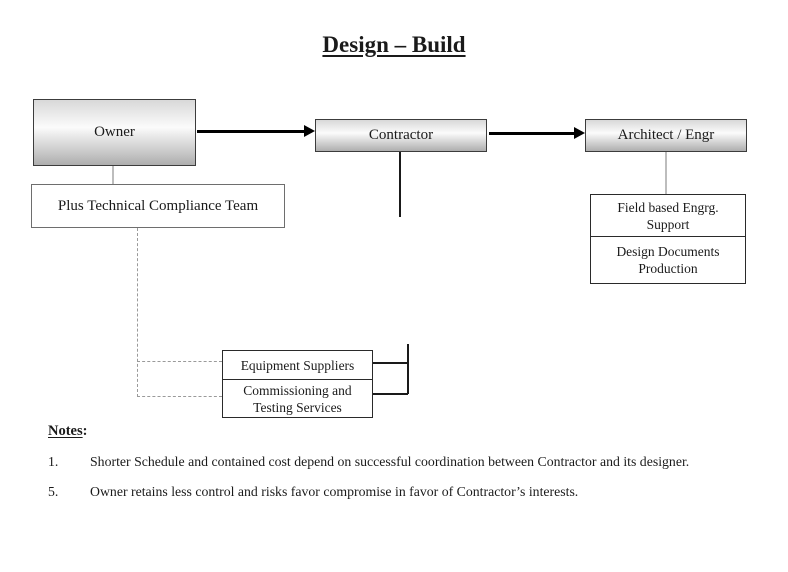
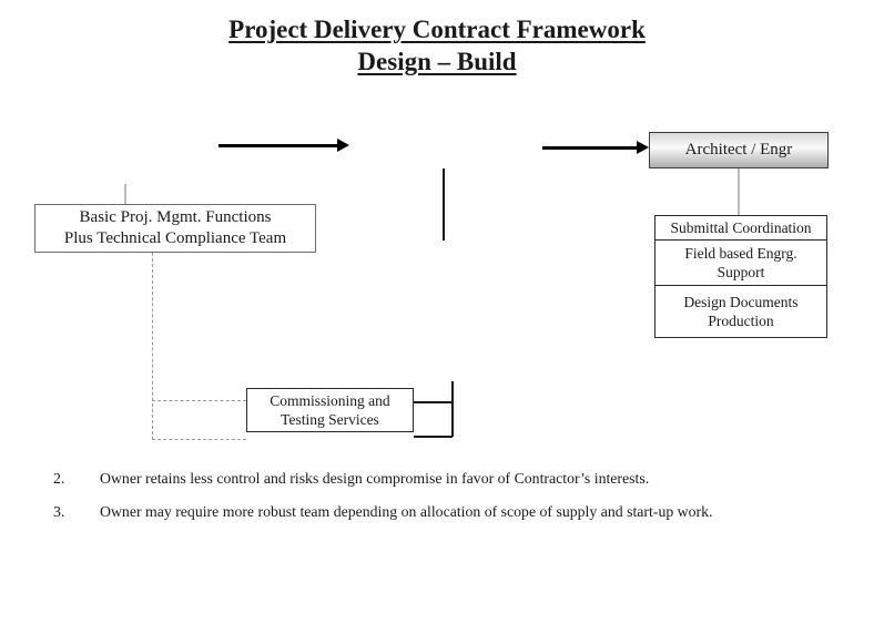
+ Project Delivery Contract Framework
  Design – Build
- Owner
- Contractor
  Architect / Engr
+ Basic Proj. Mgmt. Functions
  Plus Technical Compliance Team
+ Submittal Coordination
  Field based Engrg. Support
  Design Documents Production
- Equipment Suppliers
  Commissioning and Testing Services
- Notes:
- 1.
- Shorter Schedule and contained cost depend on successful coordination between Contractor and its designer.
- 5.
+ 2.
- Owner retains less control and risks favor compromise in favor of Contractor’s interests.
+ Owner retains less control and risks design compromise in favor of Contractor’s interests.
+ 3.
+ Owner may require more robust team depending on allocation of scope of supply and start-up work.
